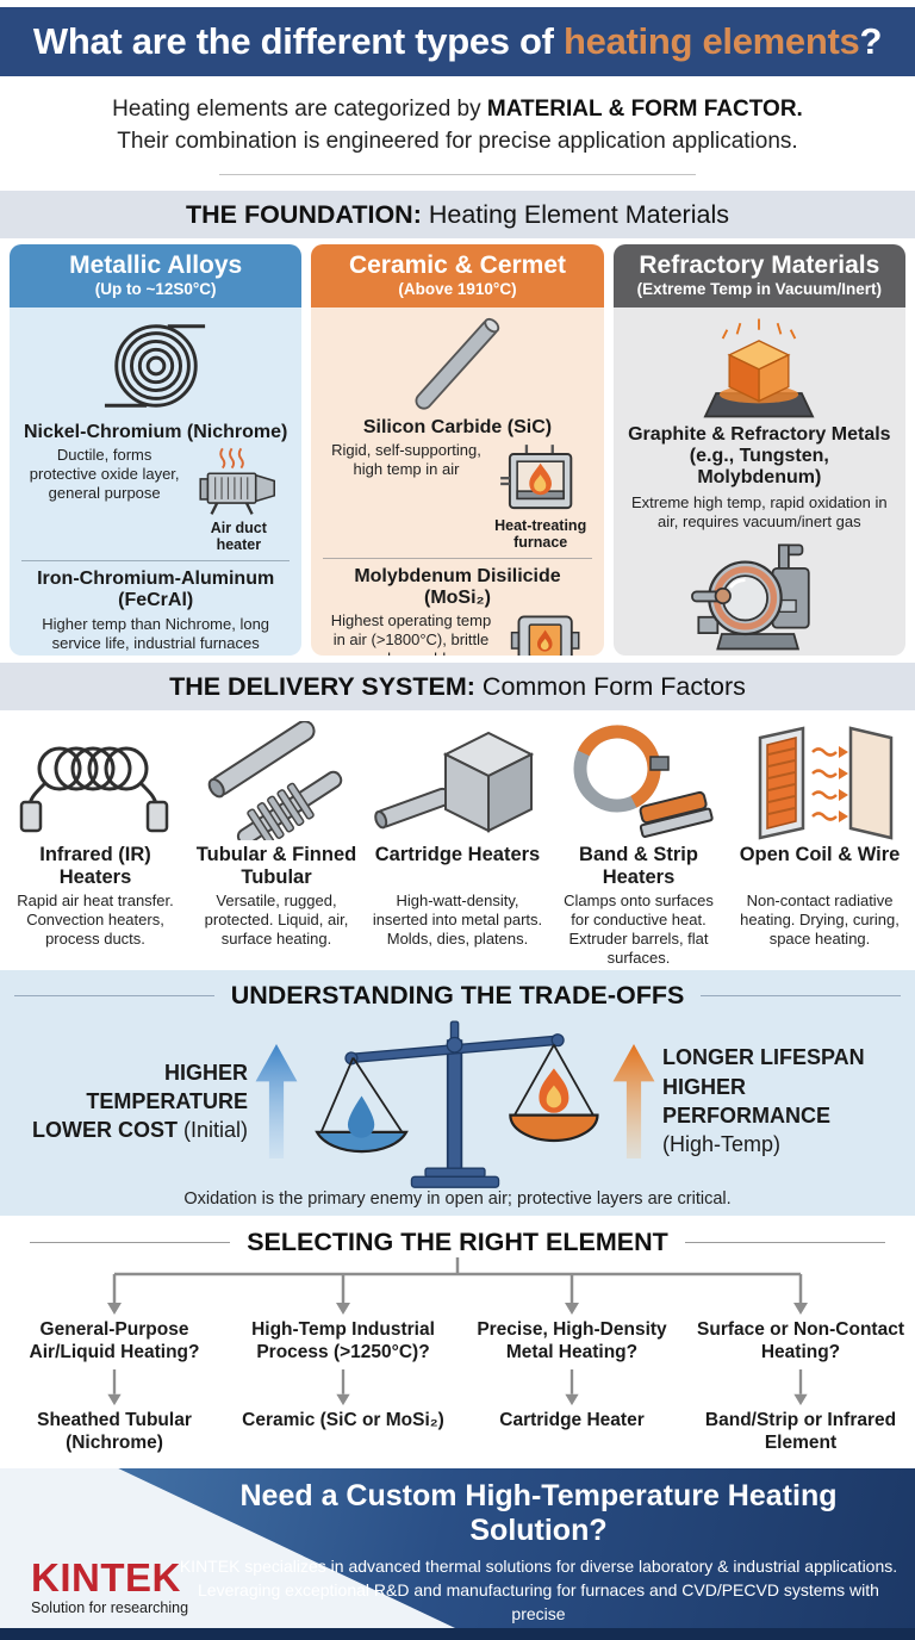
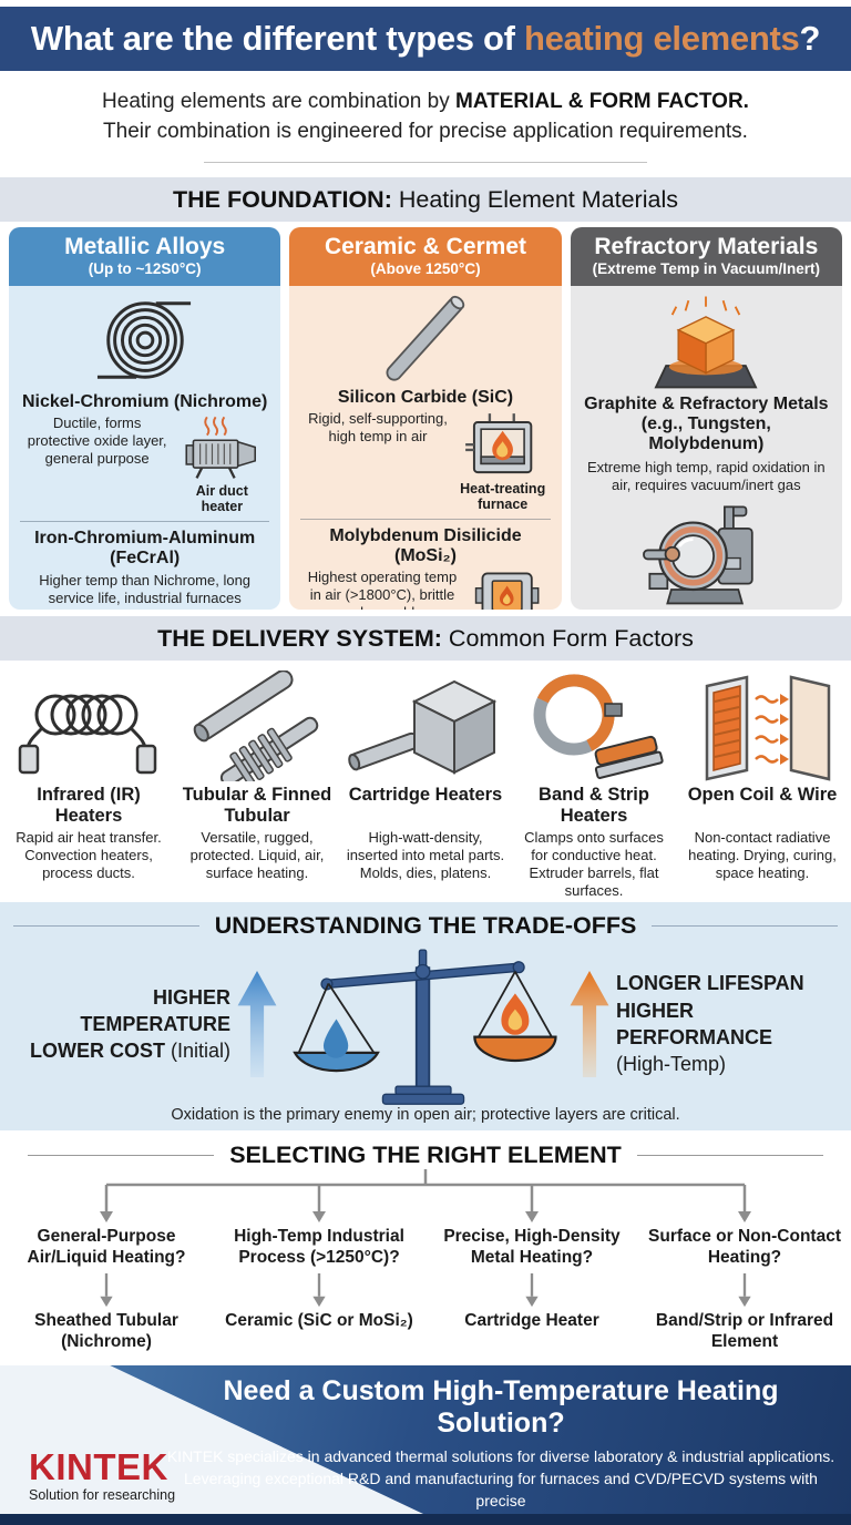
  What are the different types of heating elements?
- Heating elements are categorized by MATERIAL & FORM FACTOR.
+ Heating elements are combination by MATERIAL & FORM FACTOR.
- Their combination is engineered for precise application applications.
+ Their combination is engineered for precise application requirements.
  THE FOUNDATION: Heating Element Materials
  Metallic Alloys
  (Up to ~12S0°C)
  Nickel-Chromium (Nichrome)
  Ductile, forms protective oxide layer, general purpose
  Air duct heater
  Iron-Chromium-Aluminum (FeCrAl)
  Higher temp than Nichrome, long service life, industrial furnaces
  Ceramic & Cermet
- (Above 1910°C)
+ (Above 1250°C)
  Silicon Carbide (SiC)
  Rigid, self-supporting, high temp in air
  Heat-treating furnace
  Molybdenum Disilicide (MoSi₂)
  Highest operating temp in air (>1800°C), brittle
  Refractory Materials
  (Extreme Temp in Vacuum/Inert)
  Graphite & Refractory Metals (e.g., Tungsten, Molybdenum)
  Extreme high temp, rapid oxidation in air, requires vacuum/inert gas
  THE DELIVERY SYSTEM: Common Form Factors
  Infrared (IR) Heaters
  Rapid air heat transfer. Convection heaters, process ducts.
  Tubular & Finned Tubular
  Versatile, rugged, protected. Liquid, air, surface heating.
  Cartridge Heaters
  High-watt-density, inserted into metal parts. Molds, dies, platens.
  Band & Strip Heaters
  Clamps onto surfaces for conductive heat. Extruder barrels, flat surfaces.
  Open Coil & Wire
  Non-contact radiative heating. Drying, curing, space heating.
  UNDERSTANDING THE TRADE-OFFS
  HIGHER TEMPERATURE
  LOWER COST (Initial)
  LONGER LIFESPAN
  HIGHER PERFORMANCE
  (High-Temp)
  Oxidation is the primary enemy in open air; protective layers are critical.
  SELECTING THE RIGHT ELEMENT
  General-Purpose Air/Liquid Heating?
  Sheathed Tubular (Nichrome)
  High-Temp Industrial Process (>1250°C)?
  Ceramic (SiC or MoSi₂)
  Precise, High-Density Metal Heating?
  Cartridge Heater
  Surface or Non-Contact Heating?
  Band/Strip or Infrared Element
  Need a Custom High-Temperature Heating Solution?
  KINTEK specializes in advanced thermal solutions for diverse laboratory & industrial applications.
  Leveraging exceptional R&D and manufacturing for furnaces and CVD/PECVD systems with precise
  KINTEK
  Solution for researching
